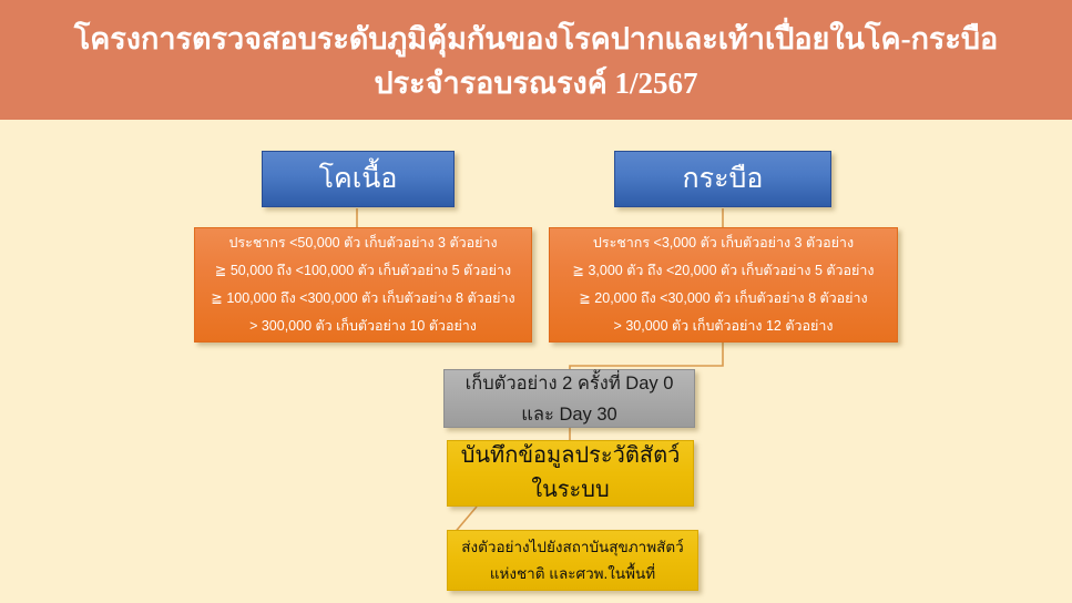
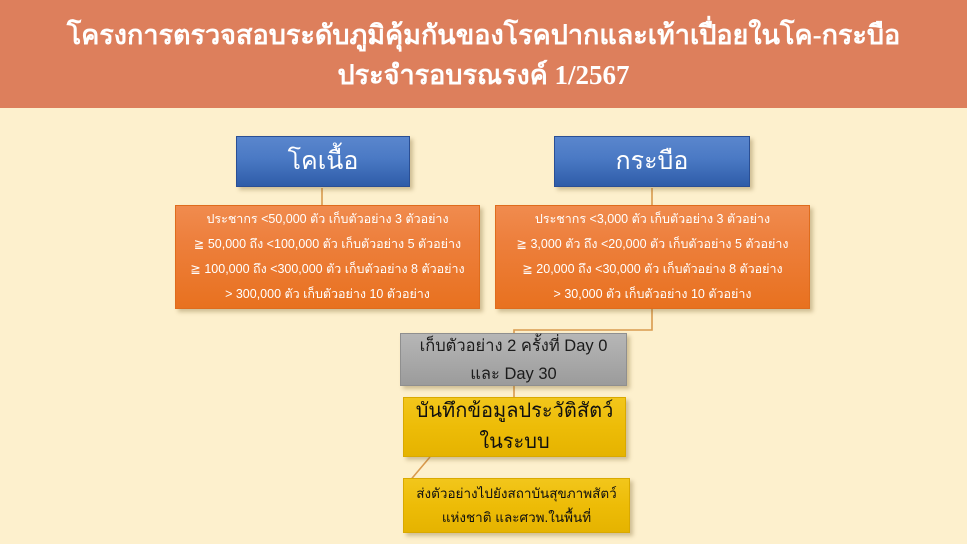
  โครงการตรวจสอบระดับภูมิคุ้มกันของโรคปากและเท้าเปื่อยในโค-กระบือ
  ประจำรอบรณรงค์ 1/2567
  โคเนื้อ
  กระบือ
  ประชากร <50,000 ตัว เก็บตัวอย่าง 3 ตัวอย่าง
  ≧ 50,000 ถึง <100,000 ตัว เก็บตัวอย่าง 5 ตัวอย่าง
  ≧ 100,000 ถึง <300,000 ตัว เก็บตัวอย่าง 8 ตัวอย่าง
  > 300,000 ตัว เก็บตัวอย่าง 10 ตัวอย่าง
  ประชากร <3,000 ตัว เก็บตัวอย่าง 3 ตัวอย่าง
  ≧ 3,000 ตัว ถึง <20,000 ตัว เก็บตัวอย่าง 5 ตัวอย่าง
  ≧ 20,000 ถึง <30,000 ตัว เก็บตัวอย่าง 8 ตัวอย่าง
- > 30,000 ตัว เก็บตัวอย่าง 12 ตัวอย่าง
+ > 30,000 ตัว เก็บตัวอย่าง 10 ตัวอย่าง
  เก็บตัวอย่าง 2 ครั้งที่ Day 0 และ Day 30
  บันทึกข้อมูลประวัติสัตว์ในระบบ
  ส่งตัวอย่างไปยังสถาบันสุขภาพสัตว์แห่งชาติ และศวพ.ในพื้นที่
